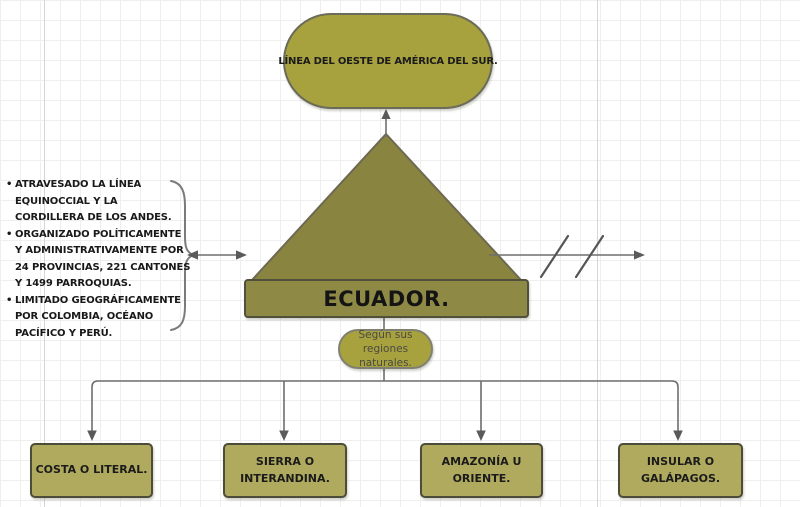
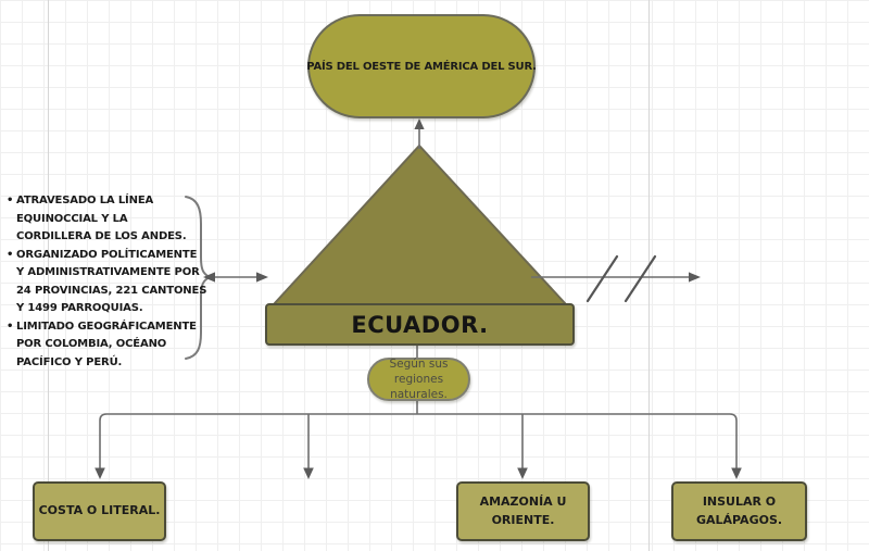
- LÍNEA DEL OESTE DE AMÉRICA DEL SUR.
+ PAÍS DEL OESTE DE AMÉRICA DEL SUR.
  ECUADOR.
  Según sus
  regiones naturales.
  COSTA O LITERAL.
- SIERRA O
- INTERANDINA.
  AMAZONÍA U
  ORIENTE.
  INSULAR O
  GALÁPAGOS.
  •
  ATRAVESADO LA LÍNEA
  EQUINOCCIAL Y LA
  CORDILLERA DE LOS ANDES.
  •
  ORGANIZADO POLÍTICAMENTE
  Y ADMINISTRATIVAMENTE POR
  24 PROVINCIAS, 221 CANTONES
  Y 1499 PARROQUIAS.
  •
  LIMITADO GEOGRÁFICAMENTE
  POR COLOMBIA, OCÉANO
  PACÍFICO Y PERÚ.
